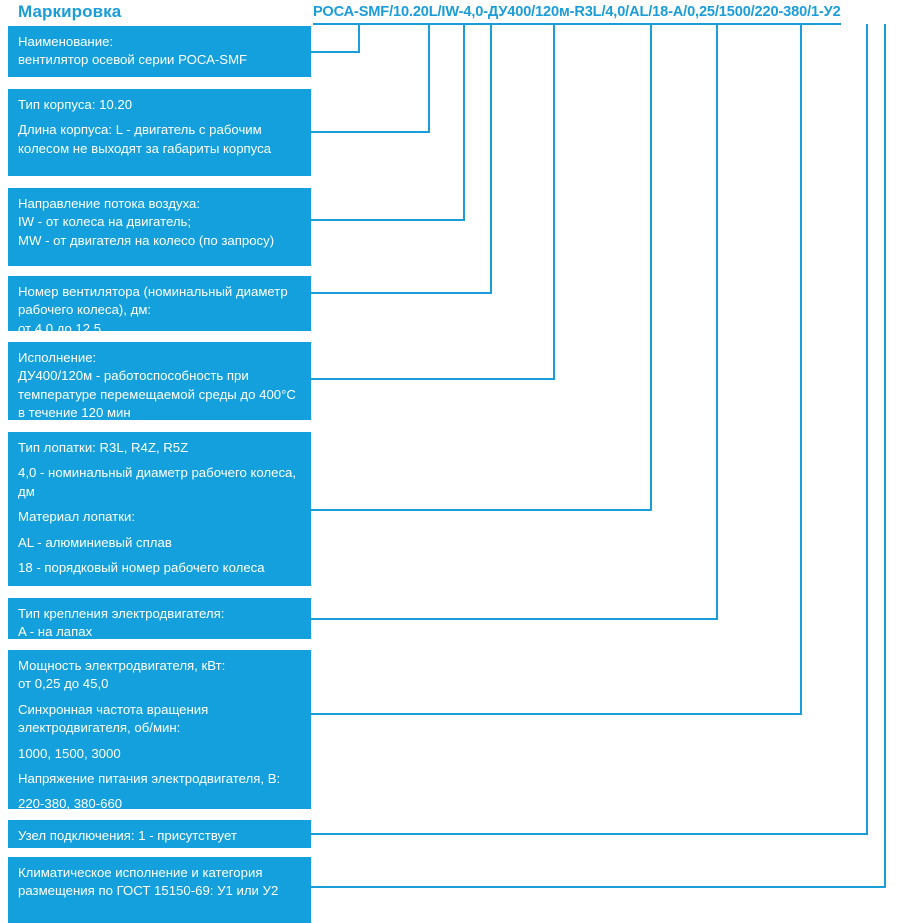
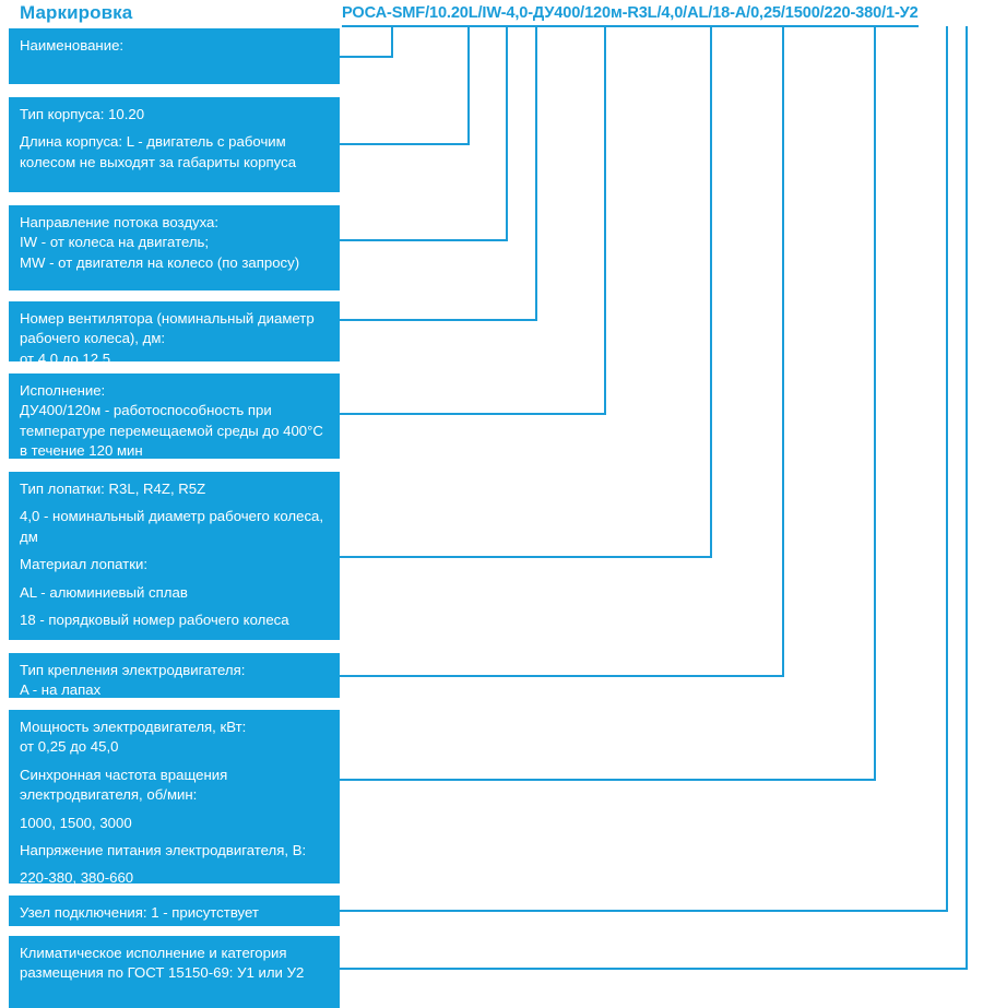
  Маркировка
  РОСА-SMF/10.20L/IW-4,0-ДУ400/120м-R3L/4,0/AL/18-A/0,25/1500/220-380/1-У2
  Наименование:
- вентилятор осевой серии РОСА-SMF
  Тип корпуса: 10.20
  Длина корпуса: L - двигатель с рабочим колесом не выходят за габариты корпуса
  Направление потока воздуха:
  IW - от колеса на двигатель;
  MW - от двигателя на колесо (по запросу)
  Номер вентилятора (номинальный диаметр рабочего колеса), дм:
  от 4,0 до 12,5
  Исполнение:
  ДУ400/120м - работоспособность при температуре перемещаемой среды до 400°С в течение 120 мин
  Тип лопатки: R3L, R4Z, R5Z
  4,0 - номинальный диаметр рабочего колеса, дм
  Материал лопатки:
  AL - алюминиевый сплав
  18 - порядковый номер рабочего колеса
  Тип крепления электродвигателя:
  A - на лапах
  Мощность электродвигателя, кВт:
  от 0,25 до 45,0
  Синхронная частота вращения электродвигателя, об/мин:
  1000, 1500, 3000
  Напряжение питания электродвигателя, В:
  220-380, 380-660
  Узел подключения: 1 - присутствует
  Климатическое исполнение и категория размещения по ГОСТ 15150-69: У1 или У2
